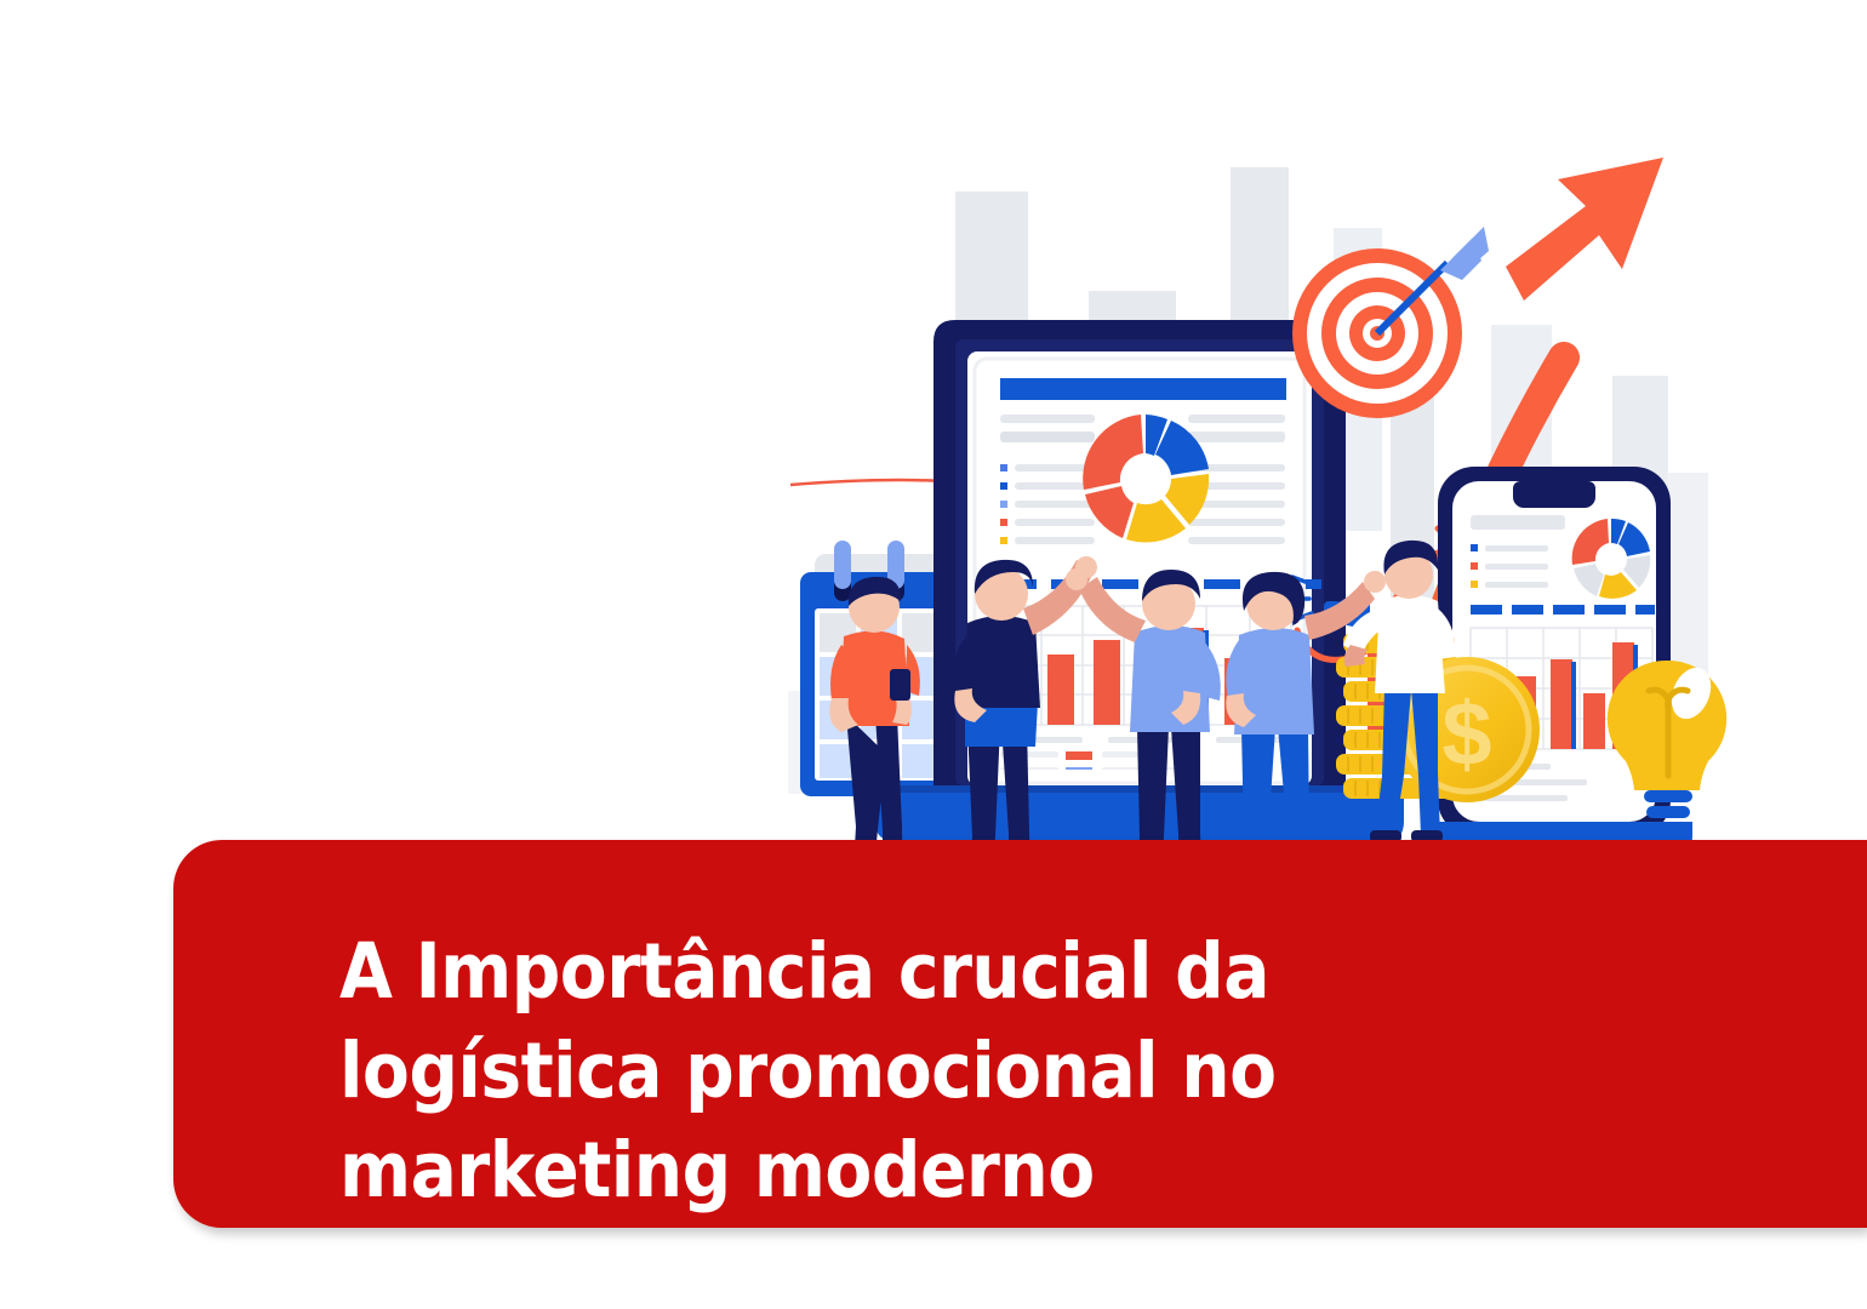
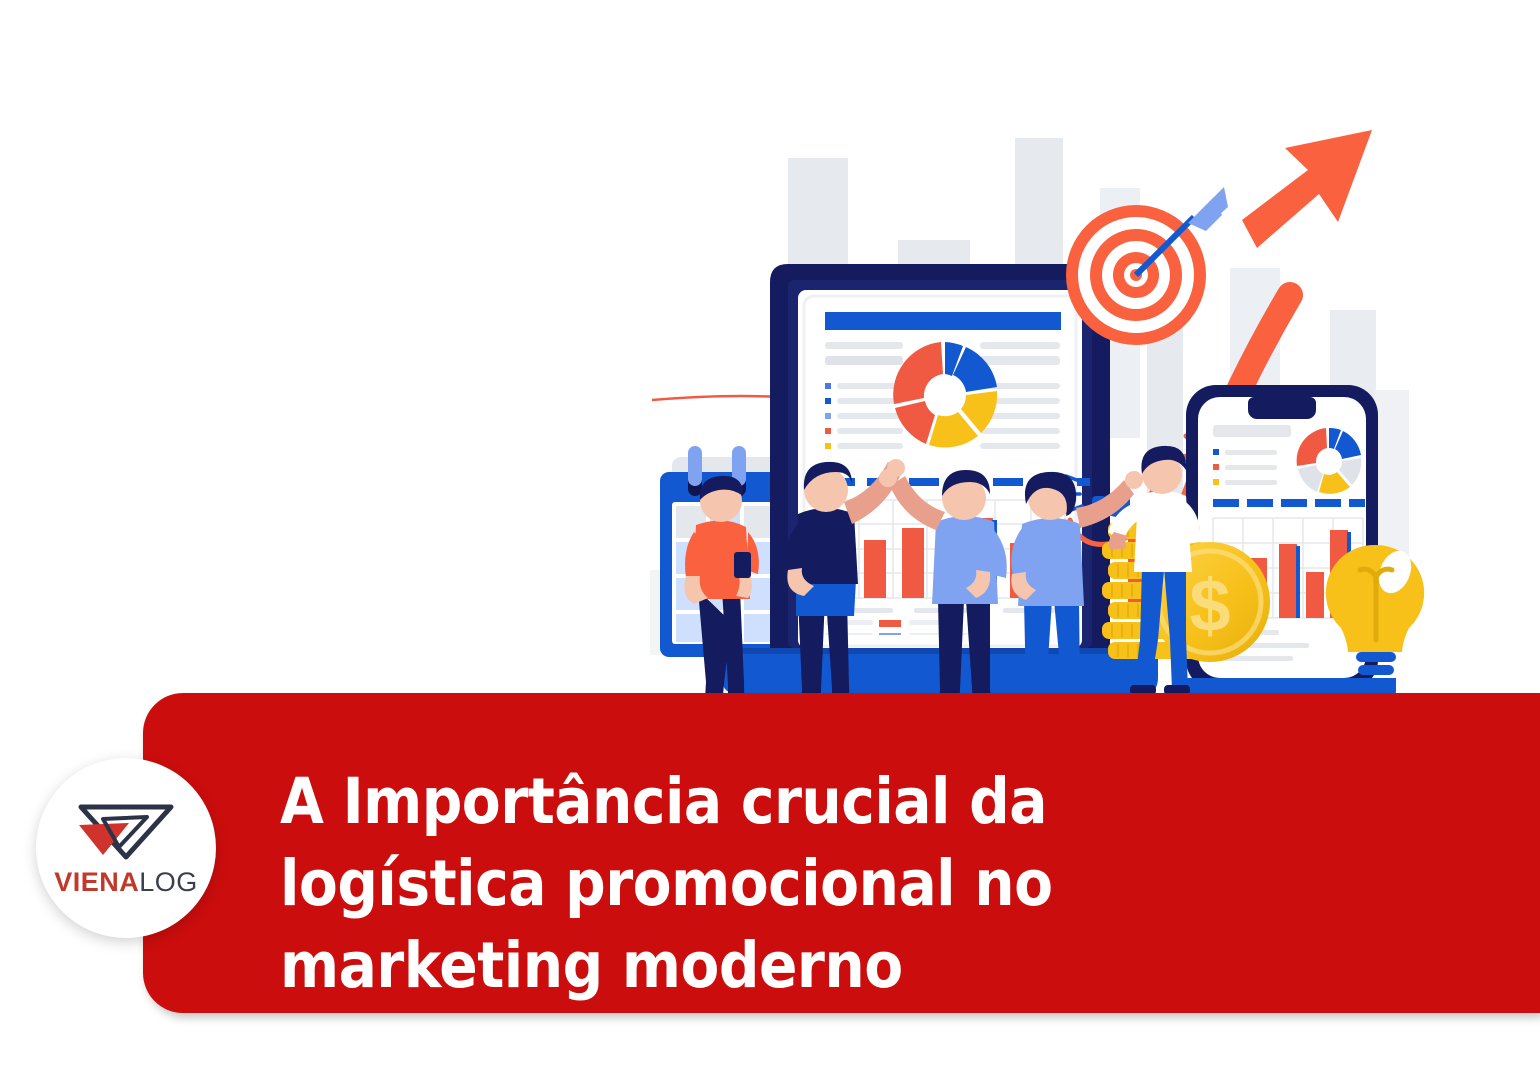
  $
  A Importância crucial da
  logística promocional no
  marketing moderno
+ VIENALOG
